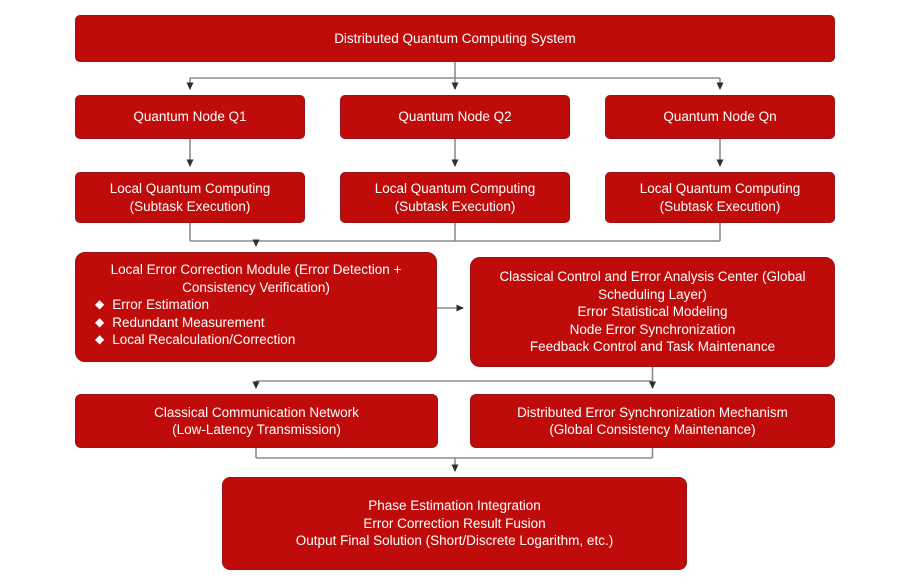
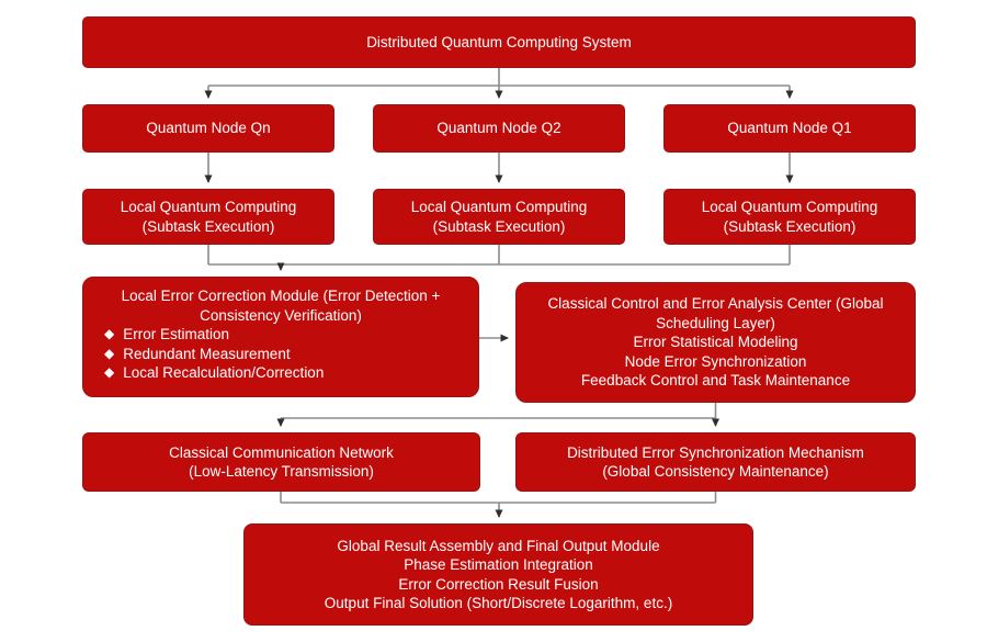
  Distributed Quantum Computing System
- Quantum Node Q1
+ Quantum Node Qn
  Quantum Node Q2
- Quantum Node Qn
+ Quantum Node Q1
  Local Quantum Computing
  (Subtask Execution)
  Local Quantum Computing
  (Subtask Execution)
  Local Quantum Computing
  (Subtask Execution)
  Local Error Correction Module (Error Detection +
  Consistency Verification)
  ◆
  Error Estimation
  ◆
  Redundant Measurement
  ◆
  Local Recalculation/Correction
  Classical Control and Error Analysis Center (Global
  Scheduling Layer)
  Error Statistical Modeling
  Node Error Synchronization
  Feedback Control and Task Maintenance
  Classical Communication Network
  (Low-Latency Transmission)
  Distributed Error Synchronization Mechanism
  (Global Consistency Maintenance)
+ Global Result Assembly and Final Output Module
  Phase Estimation Integration
  Error Correction Result Fusion
  Output Final Solution (Short/Discrete Logarithm, etc.)
